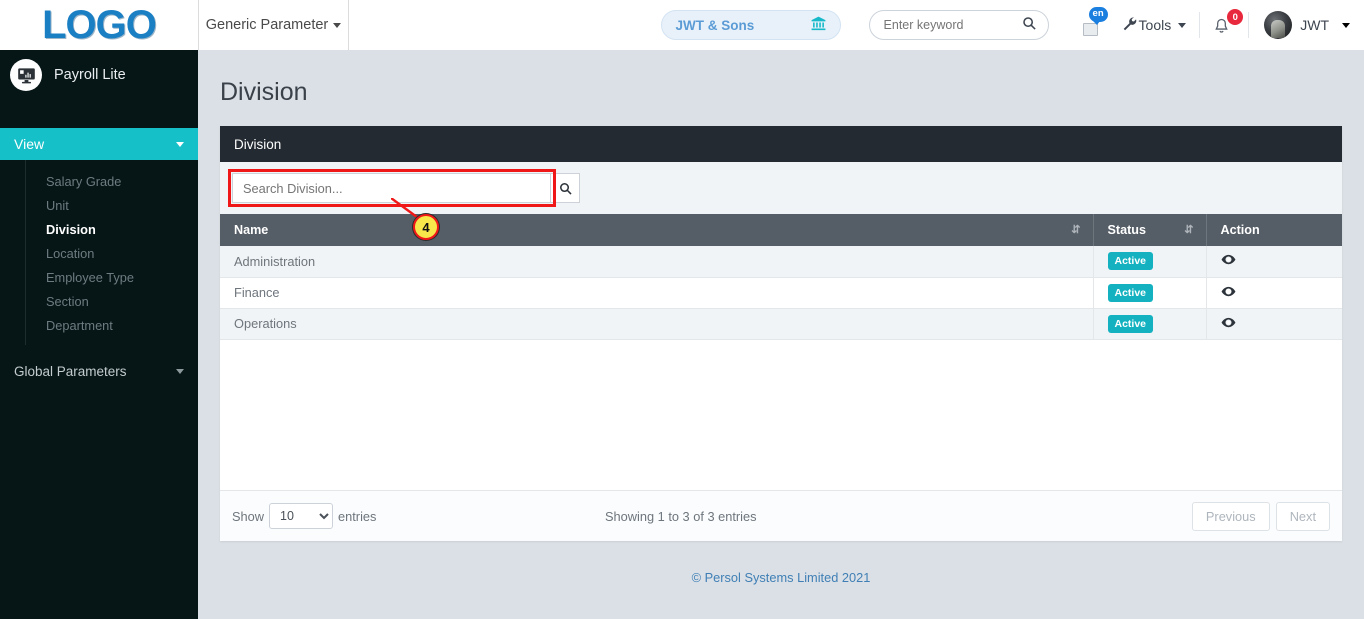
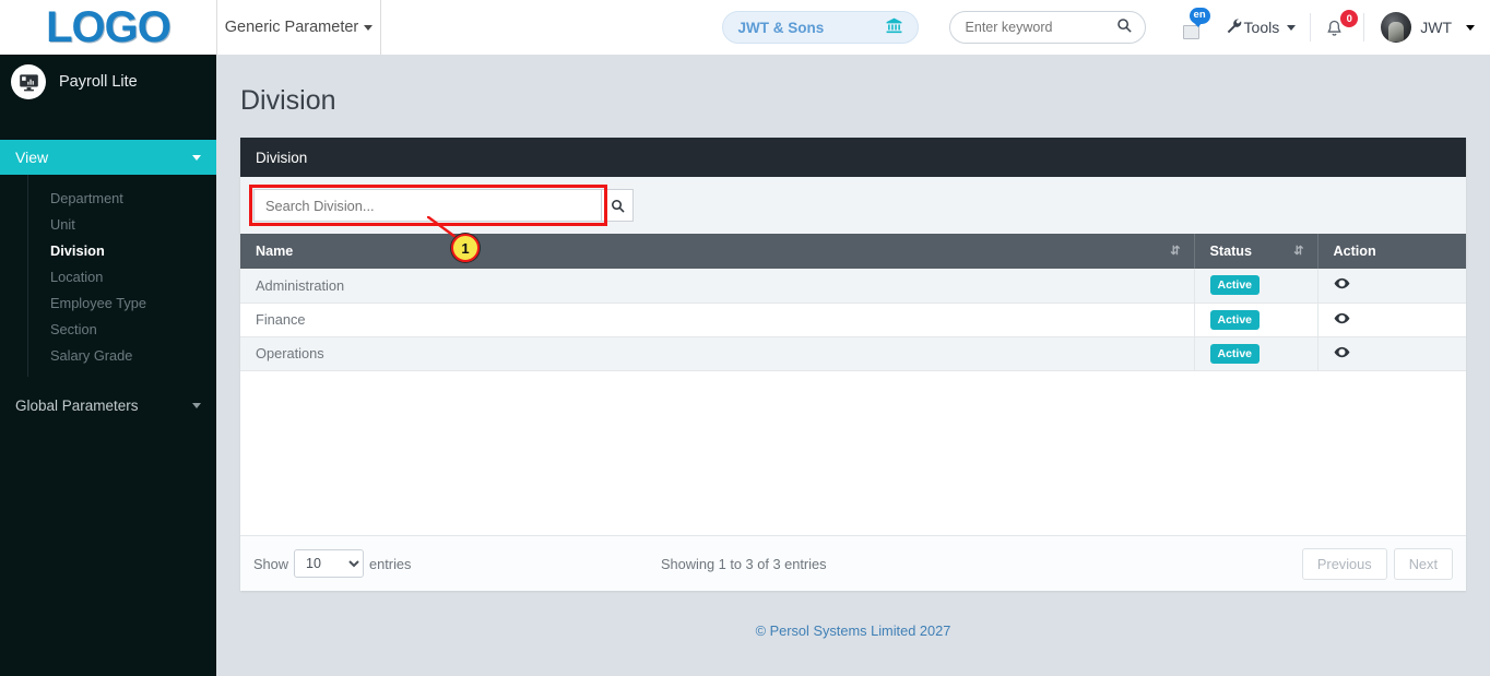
  LOGO
  Generic Parameter
  JWT & Sons
  Enter keyword
  en
  Tools
  0
  JWT
  Payroll Lite
  View
- Salary Grade
+ Department
  Unit
  Division
  Location
  Employee Type
  Section
- Department
+ Salary Grade
  Global Parameters
  Division
  Division
  Search Division...
- 4
+ 1
  Name ⇵	Status ⇵	Action
  Administration	Active
  Finance	Active
  Operations	Active
  Show
  10
  entries
  Showing 1 to 3 of 3 entries
  Previous
  Next
- © Persol Systems Limited 2021
+ © Persol Systems Limited 2027
